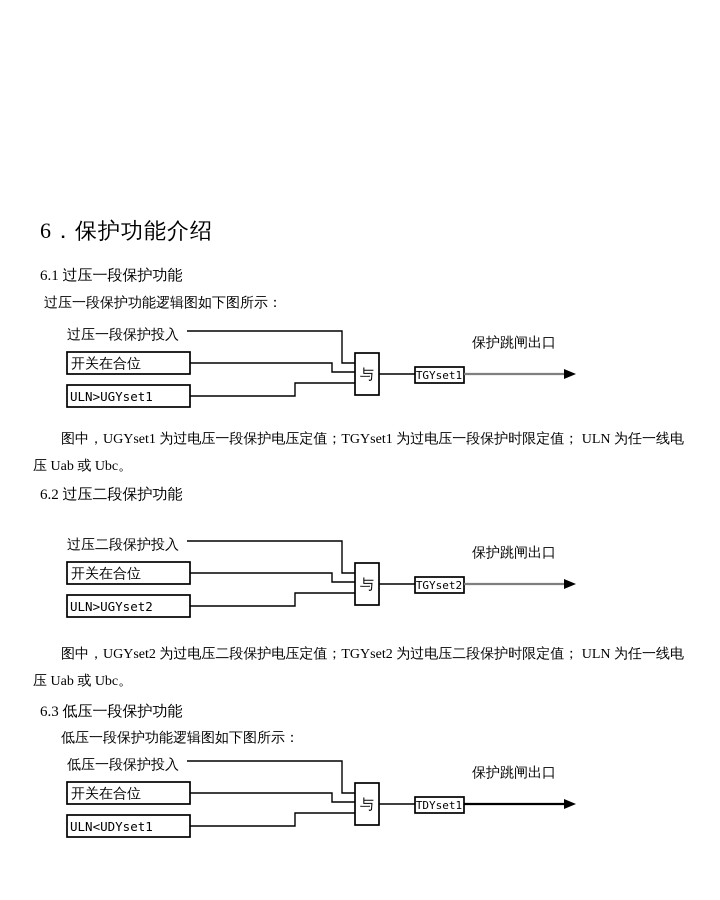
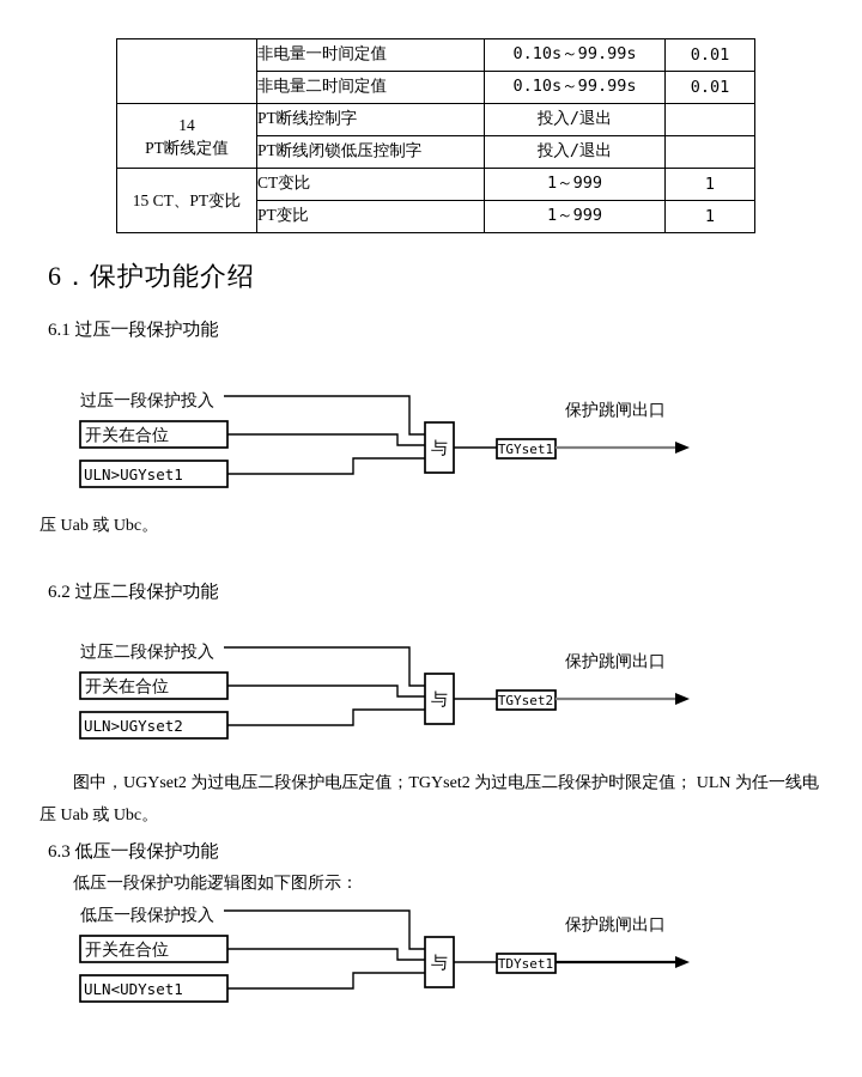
+ 	非电量一时间定值	0.10s～99.99s	0.01
+ 非电量二时间定值	0.10s～99.99s	0.01
+ 14 PT断线定值	PT断线控制字	投入/退出
+ PT断线闭锁低压控制字	投入/退出
+ 15 CT、PT变比	CT变比	1～999	1
+ PT变比	1～999	1
  6．保护功能介绍
  6.1 过压一段保护功能
- 过压一段保护功能逻辑图如下图所示：
  过压一段保护投入
  开关在合位
  ULN>UGYset1
  与
  TGYset1
  保护跳闸出口
- 图中，UGYset1 为过电压一段保护电压定值；TGYset1 为过电压一段保护时限定值； ULN 为任一线电
  压 Uab 或 Ubc。
  6.2 过压二段保护功能
  过压二段保护投入
  开关在合位
  ULN>UGYset2
  与
  TGYset2
  保护跳闸出口
  图中，UGYset2 为过电压二段保护电压定值；TGYset2 为过电压二段保护时限定值； ULN 为任一线电
  压 Uab 或 Ubc。
  6.3 低压一段保护功能
  低压一段保护功能逻辑图如下图所示：
  低压一段保护投入
  开关在合位
  ULN<UDYset1
  与
  TDYset1
  保护跳闸出口
